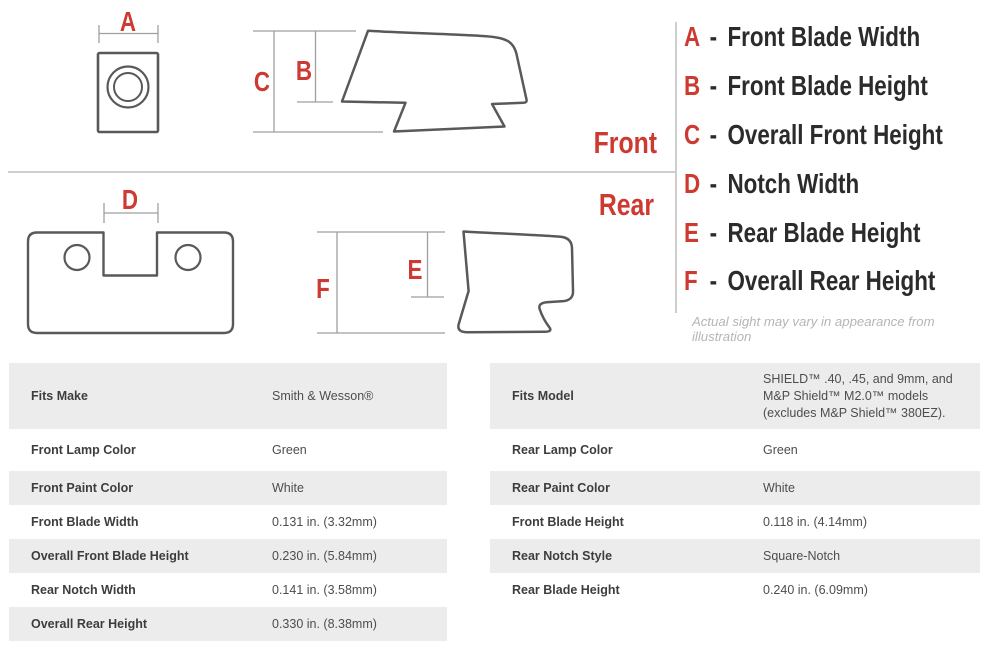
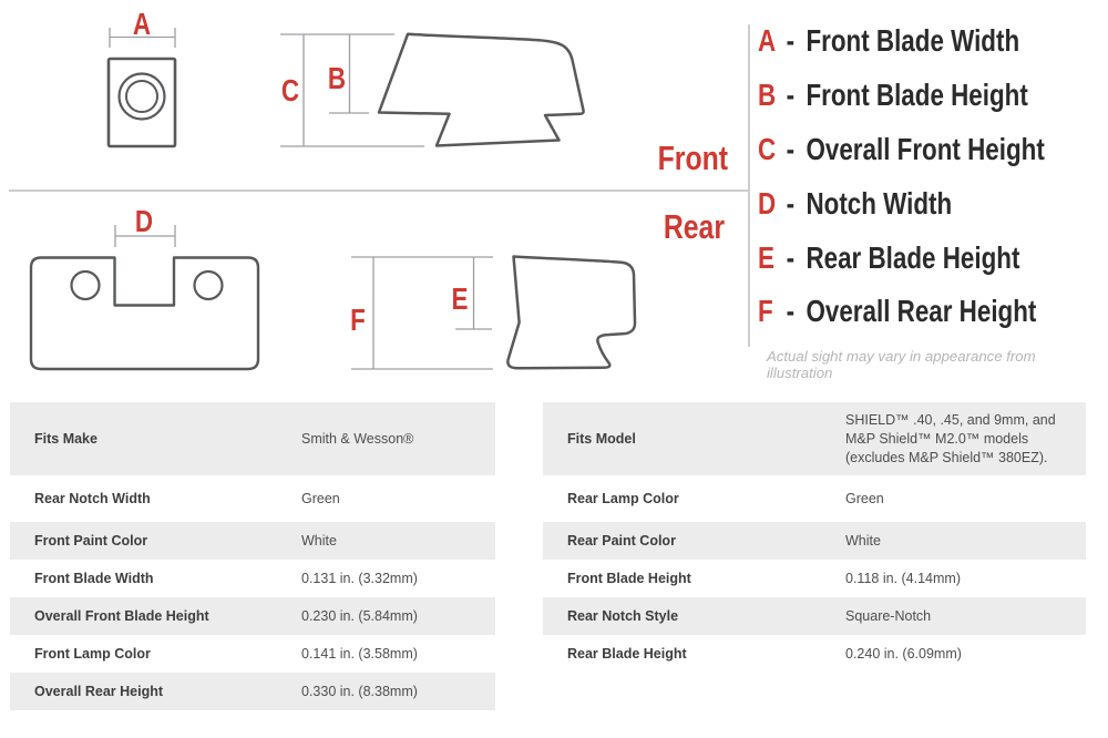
  A
  B
  C
  D
  E
  F
  Front
  Rear
  A
  -
  Front Blade Width
  B
  -
  Front Blade Height
  C
  -
  Overall Front Height
  D
  -
  Notch Width
  E
  -
  Rear Blade Height
  F
  -
  Overall Rear Height
  Actual sight may vary in appearance from illustration
  Fits Make
  Smith & Wesson®
- Front Lamp Color
+ Rear Notch Width
  Green
  Front Paint Color
  White
  Front Blade Width
  0.131 in. (3.32mm)
  Overall Front Blade Height
  0.230 in. (5.84mm)
- Rear Notch Width
+ Front Lamp Color
  0.141 in. (3.58mm)
  Overall Rear Height
  0.330 in. (8.38mm)
  Fits Model
  SHIELD™ .40, .45, and 9mm, and M&P Shield™ M2.0™ models (excludes M&P Shield™ 380EZ).
  Rear Lamp Color
  Green
  Rear Paint Color
  White
  Front Blade Height
  0.118 in. (4.14mm)
  Rear Notch Style
  Square-Notch
  Rear Blade Height
  0.240 in. (6.09mm)
